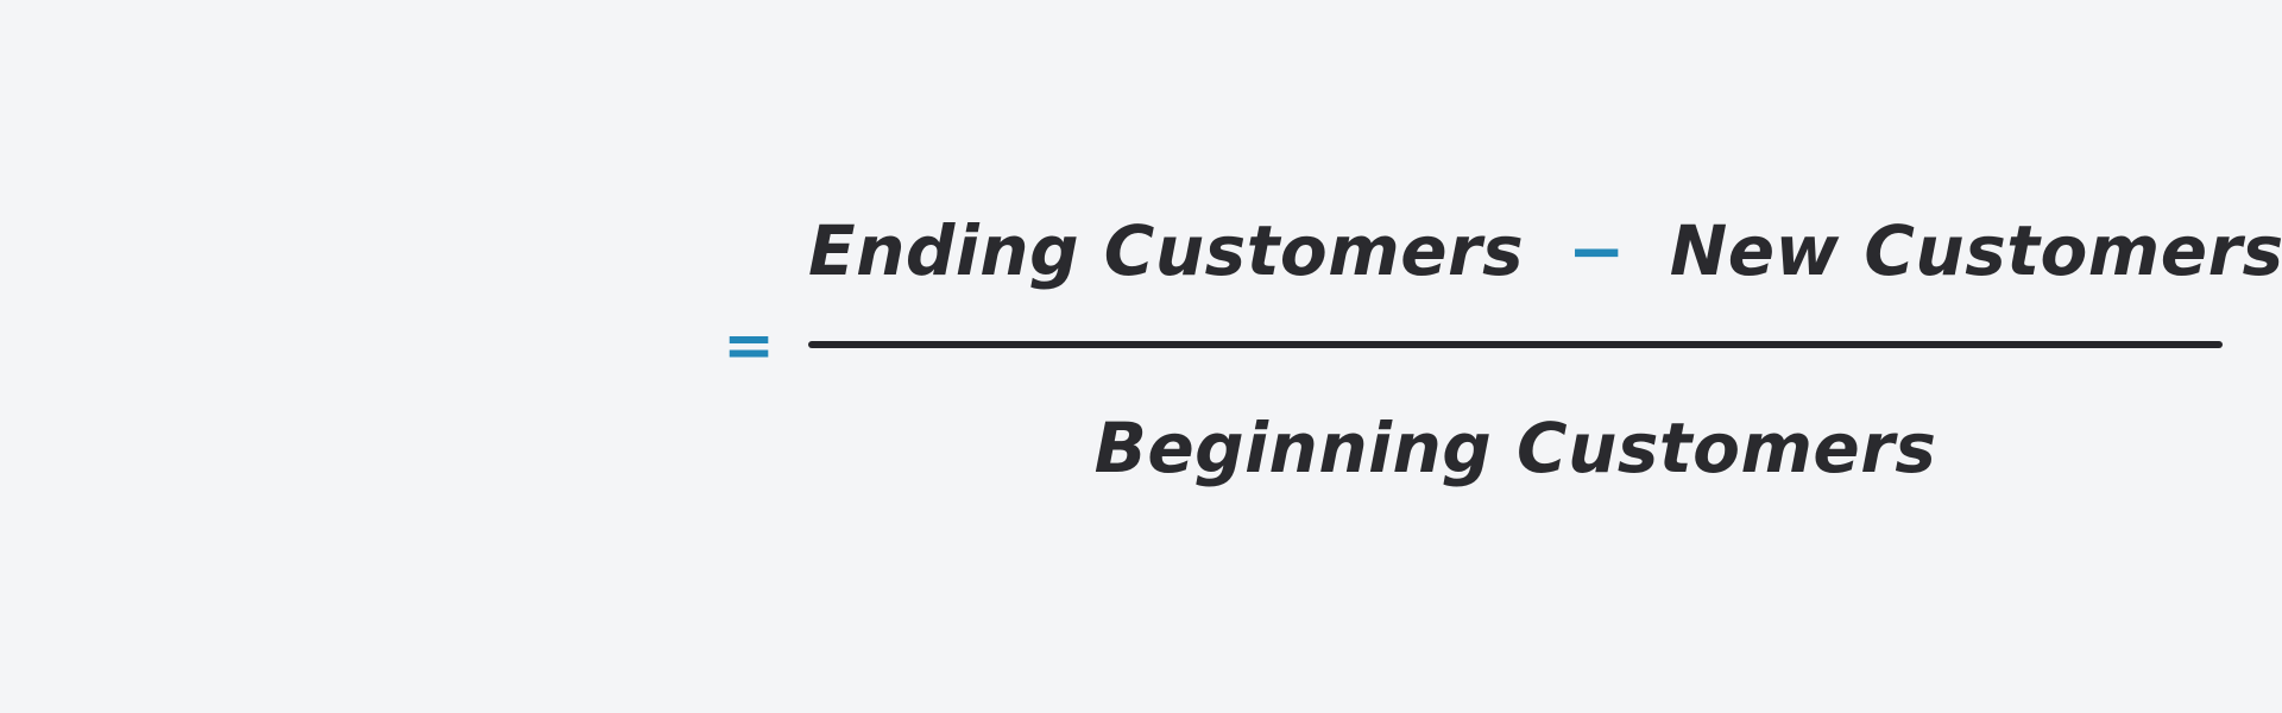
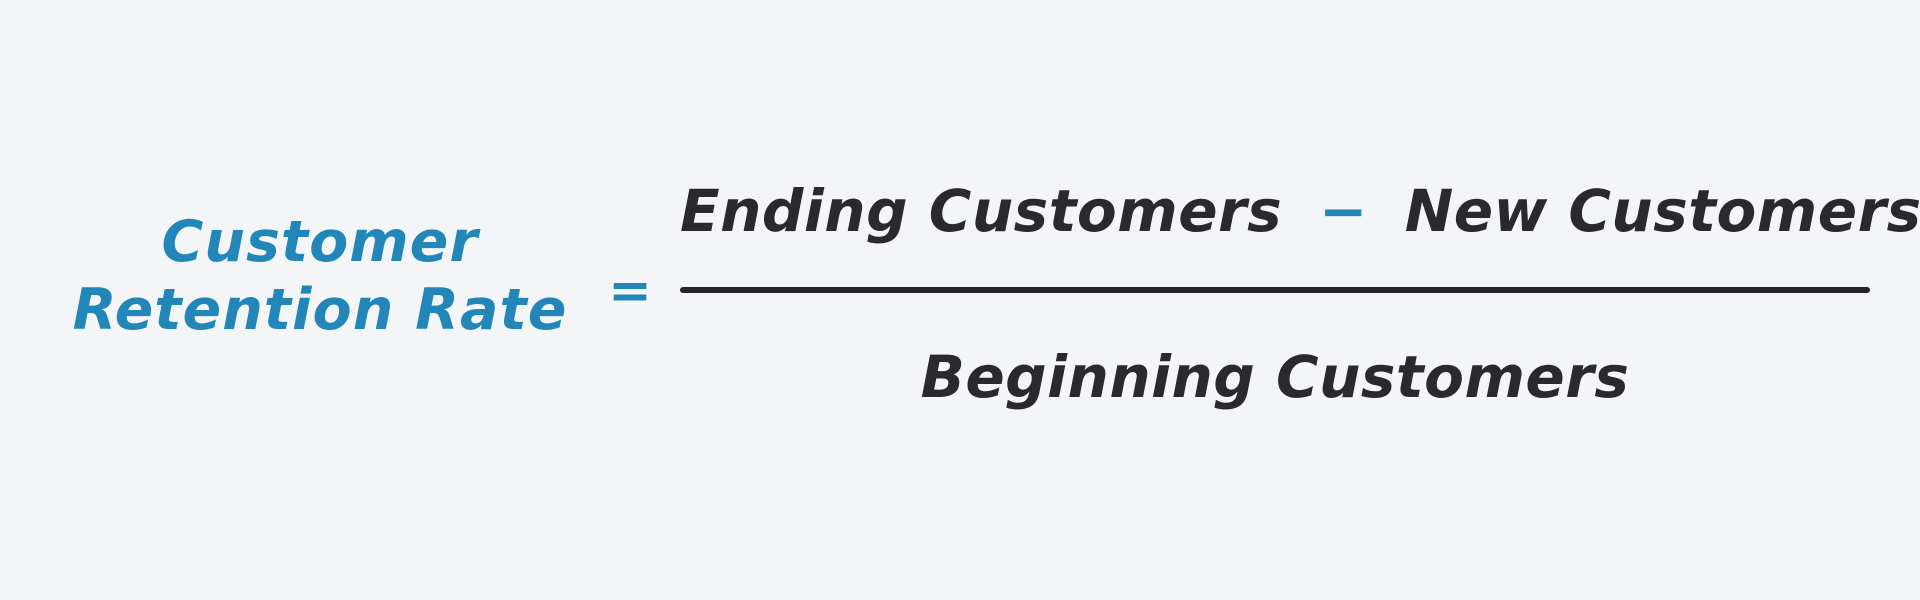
+ Customer
+ Retention Rate
  =
  Ending Customers − New Customers
  Beginning Customers
